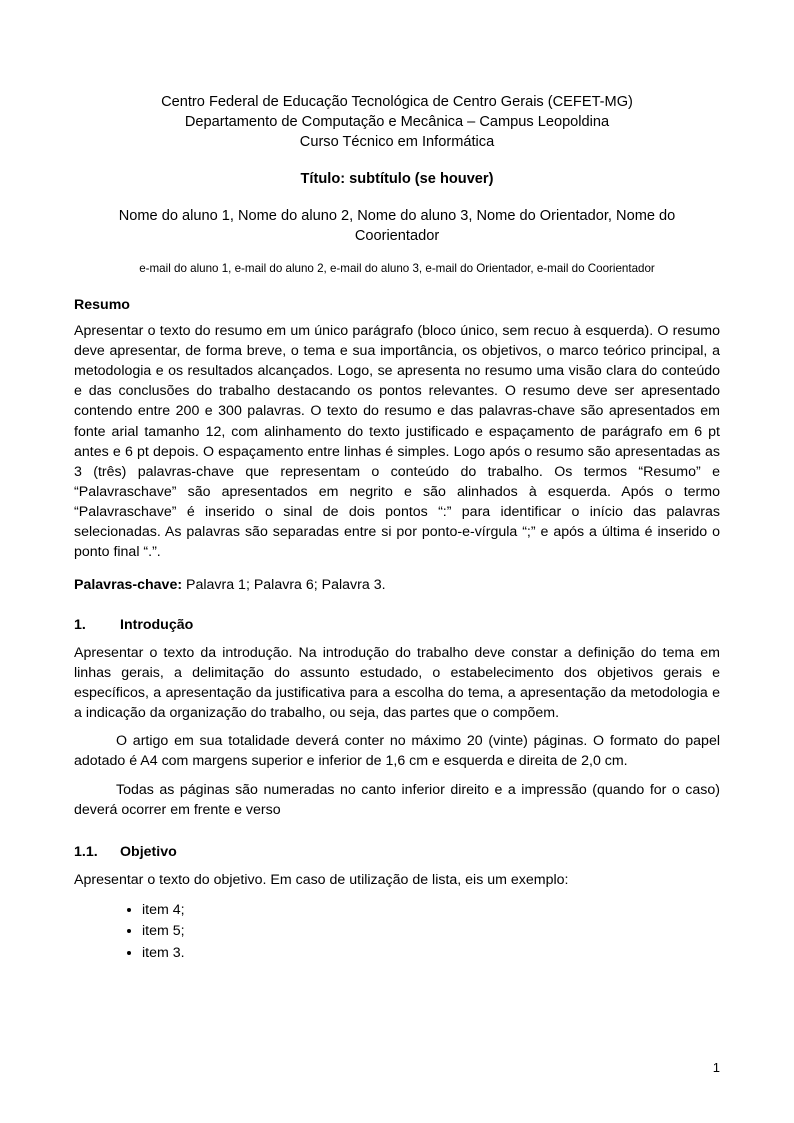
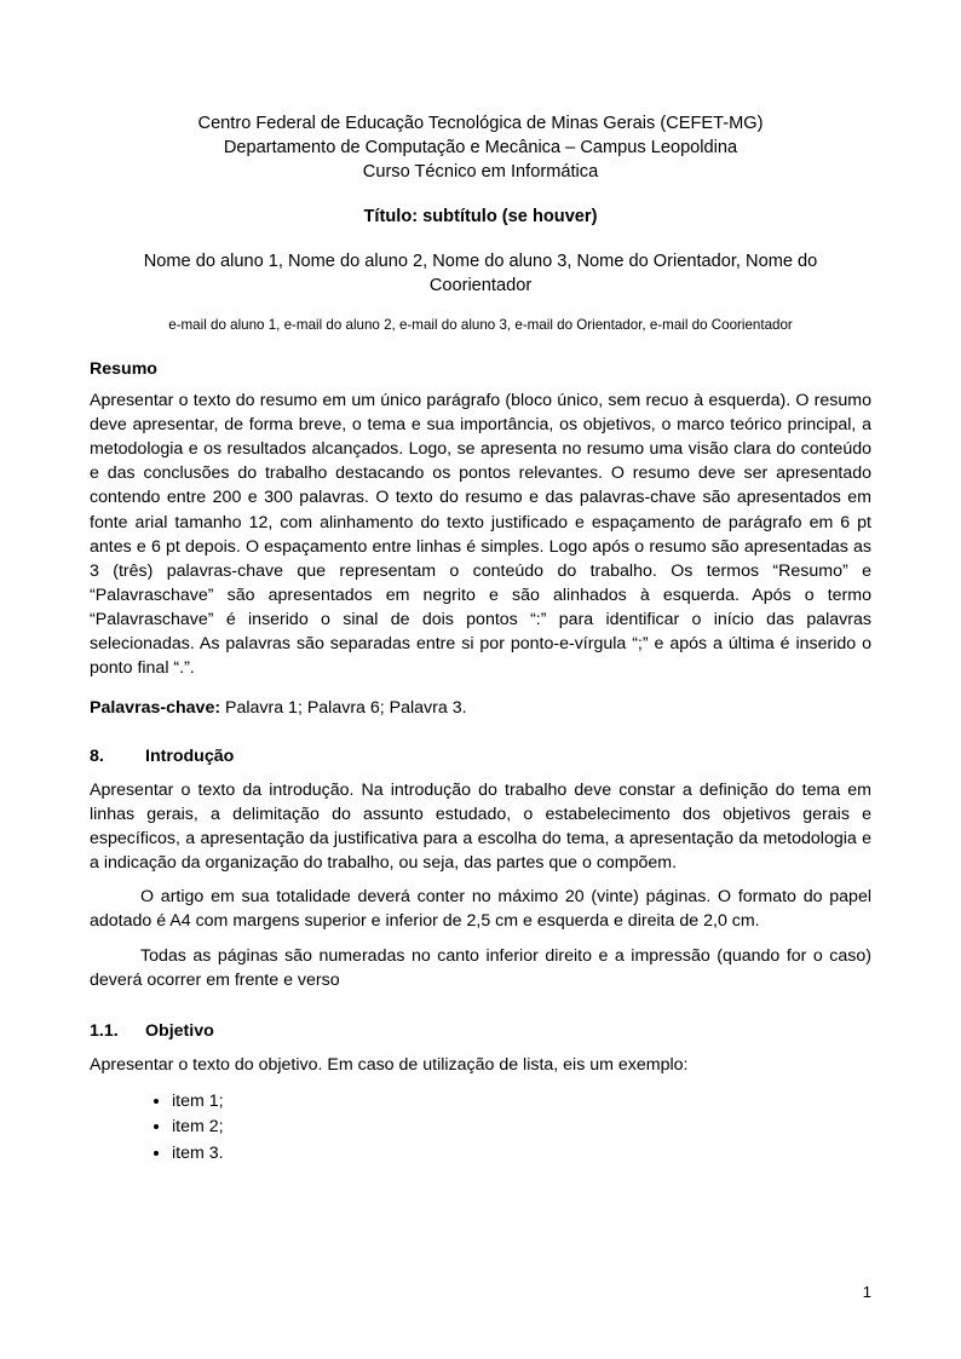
- Centro Federal de Educação Tecnológica de Centro Gerais (CEFET-MG)
+ Centro Federal de Educação Tecnológica de Minas Gerais (CEFET-MG)
  Departamento de Computação e Mecânica – Campus Leopoldina
  Curso Técnico em Informática
  Título: subtítulo (se houver)
  Nome do aluno 1, Nome do aluno 2, Nome do aluno 3, Nome do Orientador, Nome do Coorientador
  e-mail do aluno 1, e-mail do aluno 2, e-mail do aluno 3, e-mail do Orientador, e-mail do Coorientador
  Resumo
  Apresentar o texto do resumo em um único parágrafo (bloco único, sem recuo à esquerda). O resumo deve apresentar, de forma breve, o tema e sua importância, os objetivos, o marco teórico principal, a metodologia e os resultados alcançados. Logo, se apresenta no resumo uma visão clara do conteúdo e das conclusões do trabalho destacando os pontos relevantes. O resumo deve ser apresentado contendo entre 200 e 300 palavras. O texto do resumo e das palavras-chave são apresentados em fonte arial tamanho 12, com alinhamento do texto justificado e espaçamento de parágrafo em 6 pt antes e 6 pt depois. O espaçamento entre linhas é simples. Logo após o resumo são apresentadas as 3 (três) palavras-chave que representam o conteúdo do trabalho. Os termos “Resumo” e “Palavraschave” são apresentados em negrito e são alinhados à esquerda. Após o termo “Palavraschave” é inserido o sinal de dois pontos “:” para identificar o início das palavras selecionadas. As palavras são separadas entre si por ponto-e-vírgula “;” e após a última é inserido o ponto final “.”.
  Palavras-chave: Palavra 1; Palavra 6; Palavra 3.
- 1. Introdução
+ 8. Introdução
  Apresentar o texto da introdução. Na introdução do trabalho deve constar a definição do tema em linhas gerais, a delimitação do assunto estudado, o estabelecimento dos objetivos gerais e específicos, a apresentação da justificativa para a escolha do tema, a apresentação da metodologia e a indicação da organização do trabalho, ou seja, das partes que o compõem.
- O artigo em sua totalidade deverá conter no máximo 20 (vinte) páginas. O formato do papel adotado é A4 com margens superior e inferior de 1,6 cm e esquerda e direita de 2,0 cm.
+ O artigo em sua totalidade deverá conter no máximo 20 (vinte) páginas. O formato do papel adotado é A4 com margens superior e inferior de 2,5 cm e esquerda e direita de 2,0 cm.
  Todas as páginas são numeradas no canto inferior direito e a impressão (quando for o caso) deverá ocorrer em frente e verso
  1.1. Objetivo
  Apresentar o texto do objetivo. Em caso de utilização de lista, eis um exemplo:
- item 4;
+ item 1;
- item 5;
+ item 2;
  item 3.
  1
